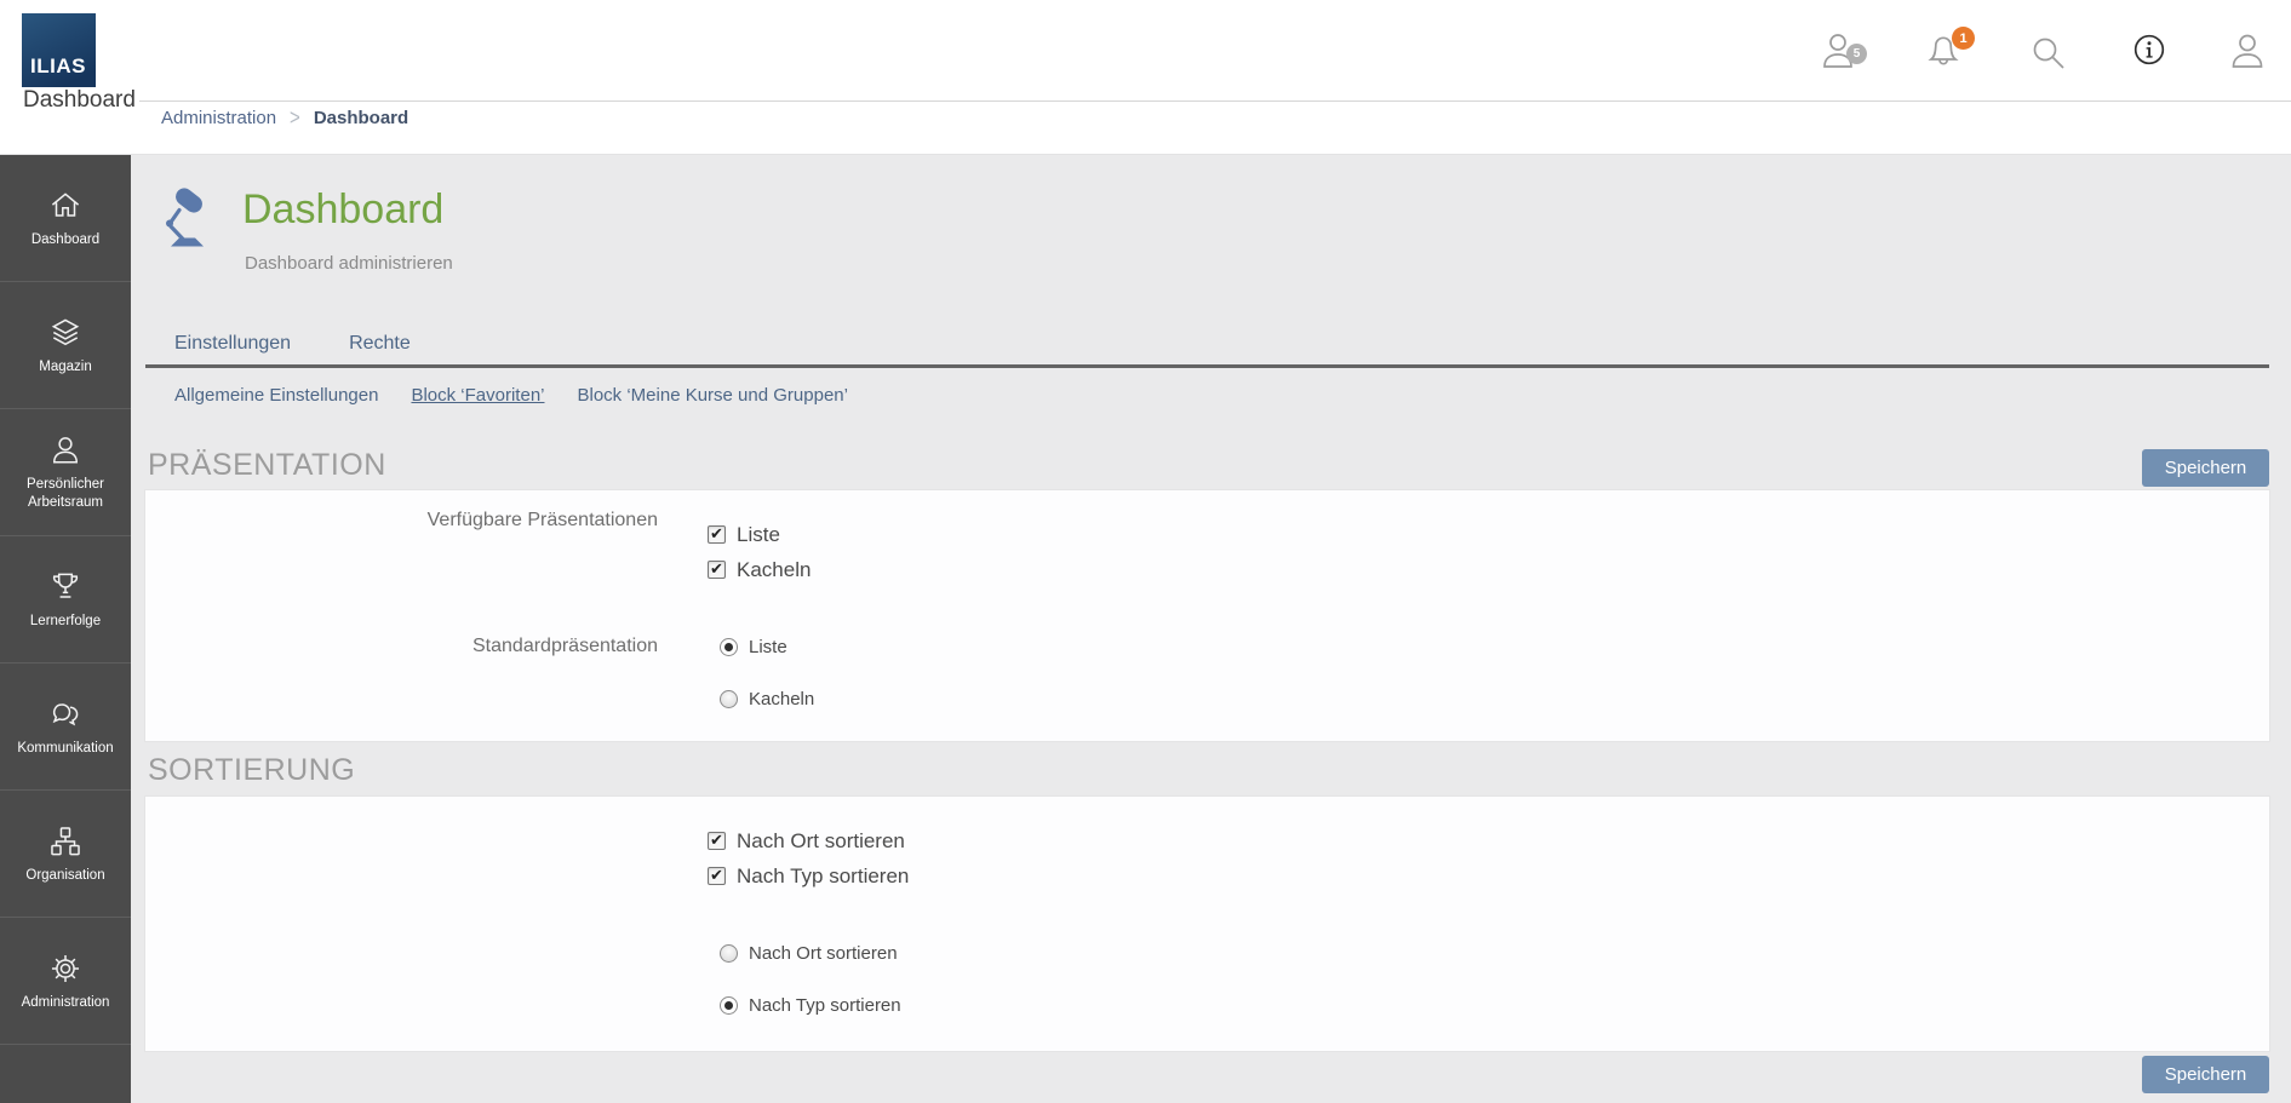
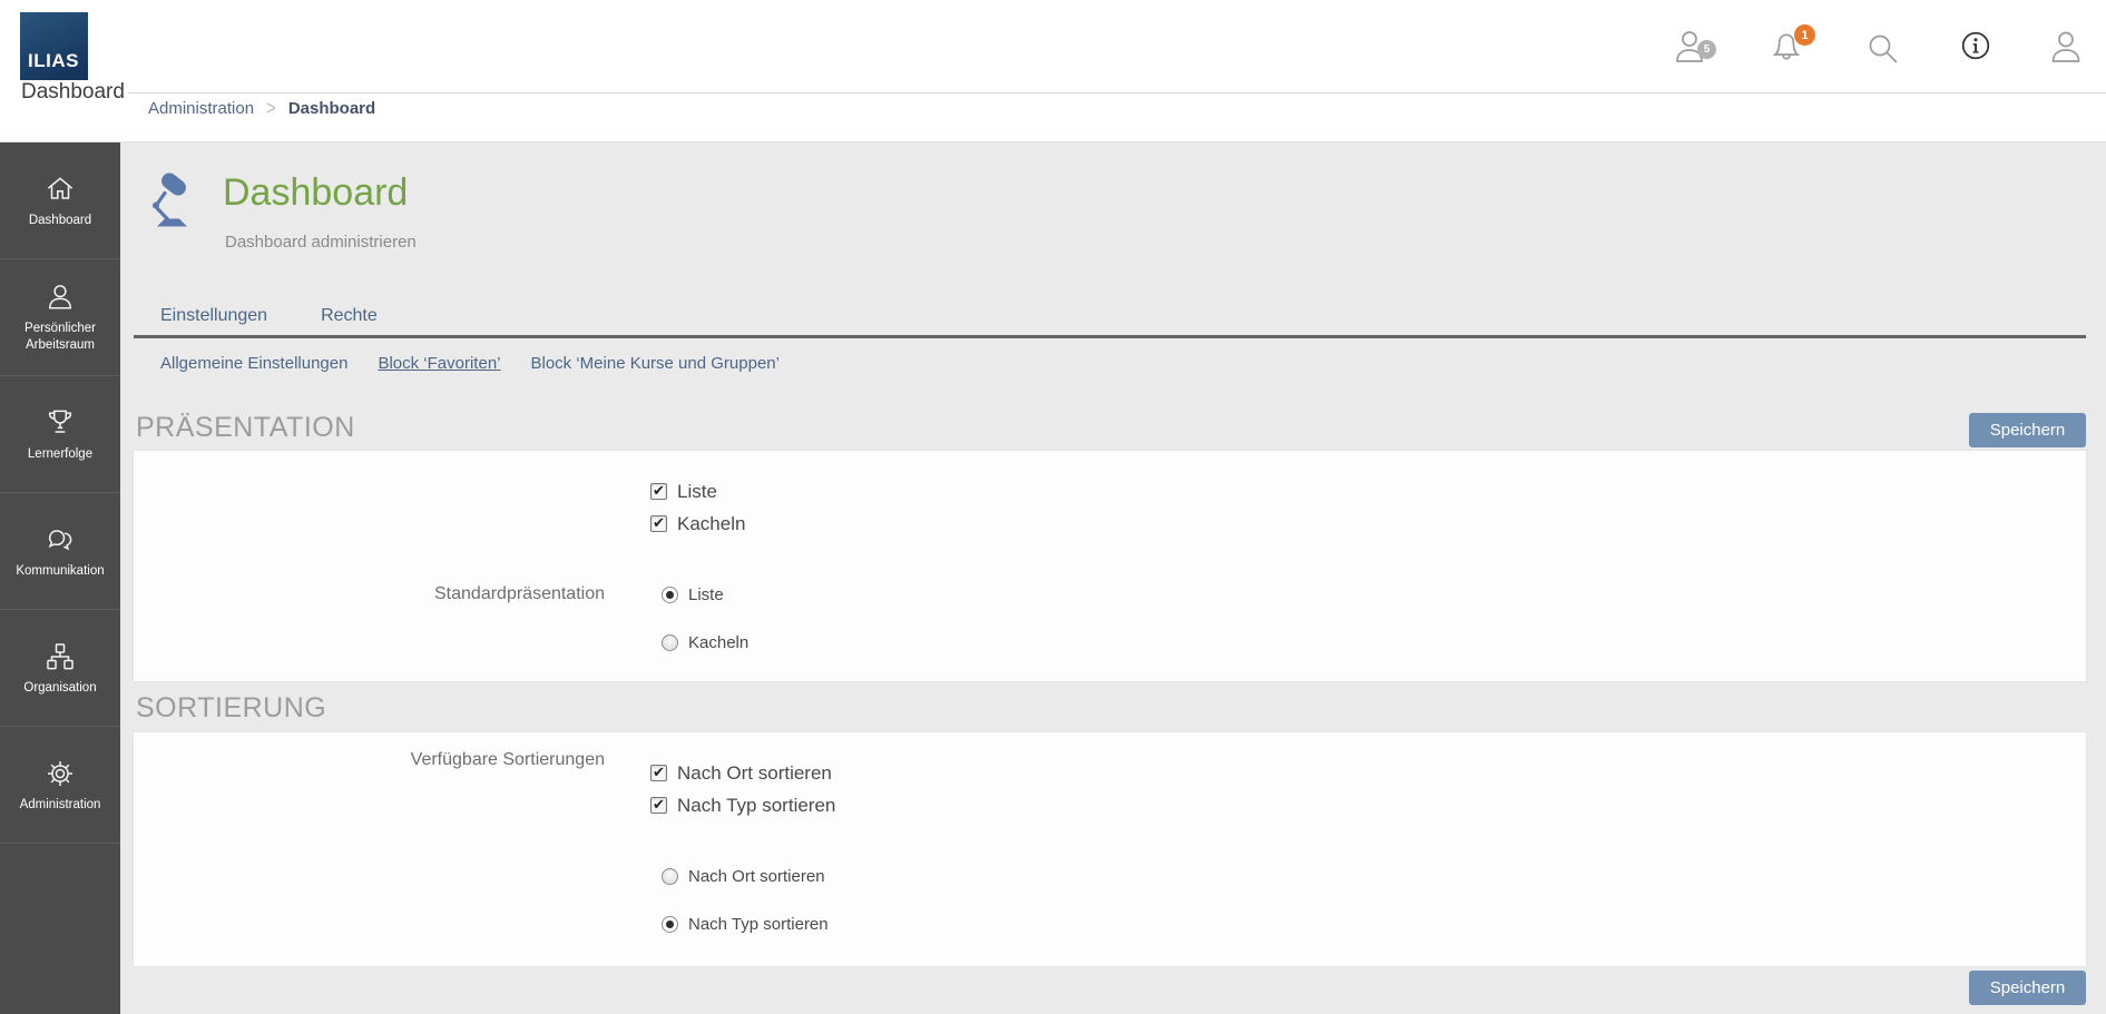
  ILIAS
  Dashboard
  5
  1
  Administration
  >
  Dashboard
  Dashboard
- Magazin
  Persönlicher Arbeitsraum
  Lernerfolge
  Kommunikation
  Organisation
  Administration
  Dashboard
  Dashboard administrieren
  Einstellungen
  Rechte
  Allgemeine Einstellungen
  Block ‘Favoriten’
  Block ‘Meine Kurse und Gruppen’
  PRÄSENTATION
  Speichern
- Verfügbare Präsentationen
  Liste
  Kacheln
  Standardpräsentation
  Liste
  Kacheln
  SORTIERUNG
+ Verfügbare Sortierungen
  Nach Ort sortieren
  Nach Typ sortieren
  Nach Ort sortieren
  Nach Typ sortieren
  Speichern
